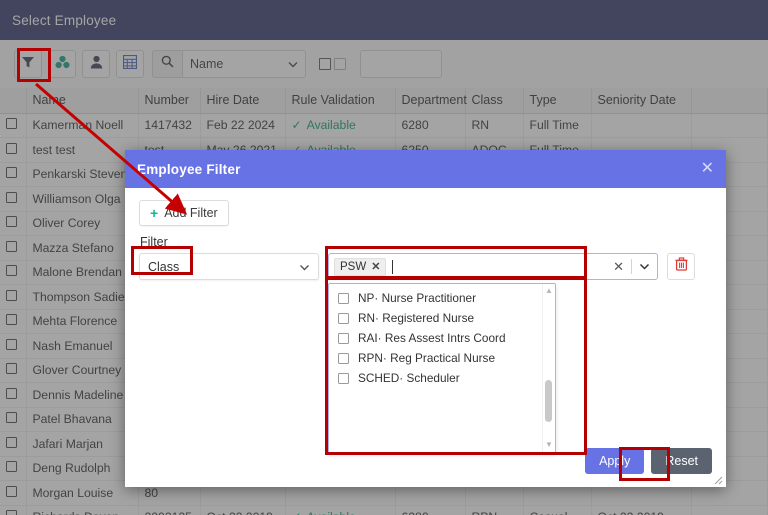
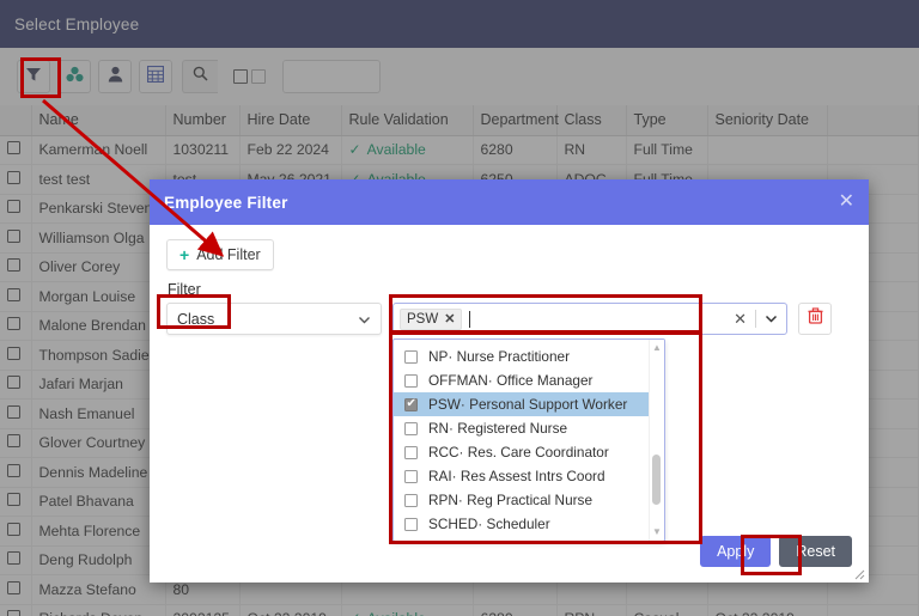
  Select Employee
- Name
  	Nae	Number	Hire Date	Rule Validation	Department	Class	Type	Seniority Date
- 	Kamermn Noell	1417432	Feb 22 2024	✓ Available	6280	RN	Full Time
+ 	Kamermn Noell	1030211	Feb 22 2024	✓ Available	6280	RN	Full Time
  	Penkarski Steven
  	Williamson Olga
  	Oliver Corey
- 	Mazza Stefano
+ 	Morgan Louise
  	Malone Brendan
  	Thompson Sadie
- 	Mehta Florence
+ 	Jafari Marjan
  	Nash Emanuel
  	Glover Courtney
  	Dennis Madeline
  	Patel Bhavana
- 	Jafari Marjan
+ 	Mehta Florence
  	Deng Rudolph
- 	Morgan Louise	80
+ 	Mazza Stefano	80
  Employee Filter
  ✕
  +
  Ad Filter
  Filter
  Class
  PSW
  ✕
  ✕
  NP· Nurse Practitioner
+ OFFMAN· Office Manager
+ PSW· Personal Support Worker
  RN· Registered Nurse
+ RCC· Res. Care Coordinator
  RAI· Res Assest Intrs Coord
  RPN· Reg Practical Nurse
  SCHED· Scheduler
  ▲
  ▼
  Apply
  Reset
